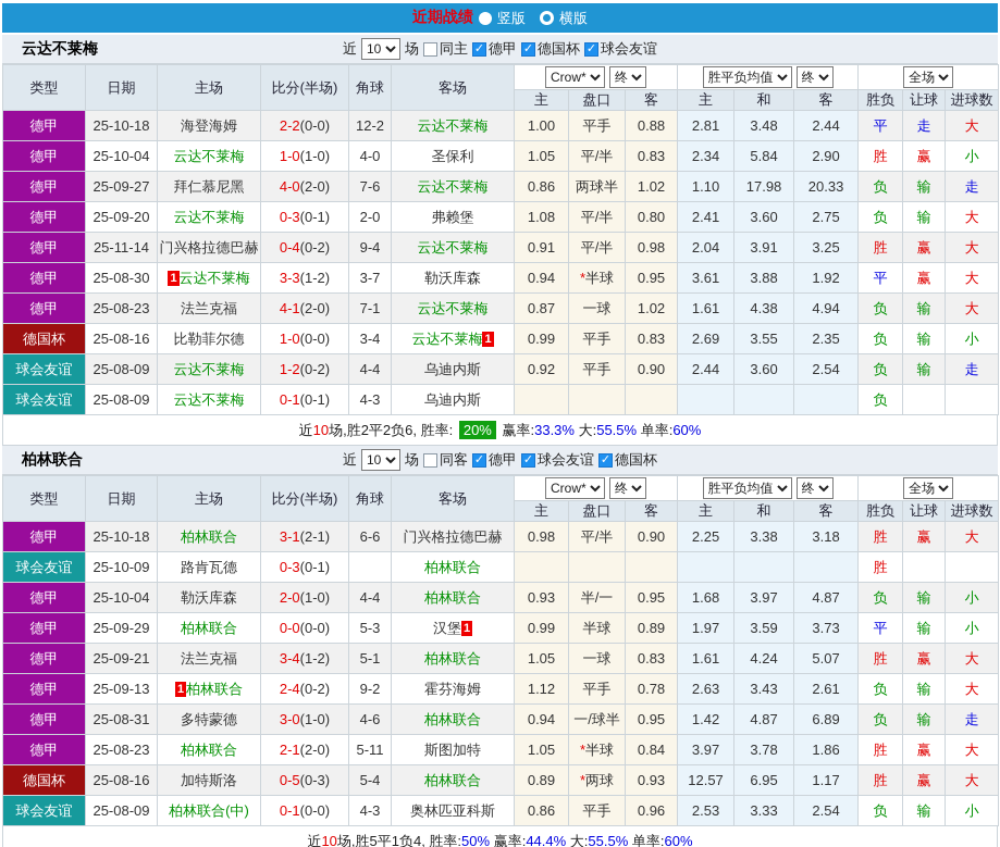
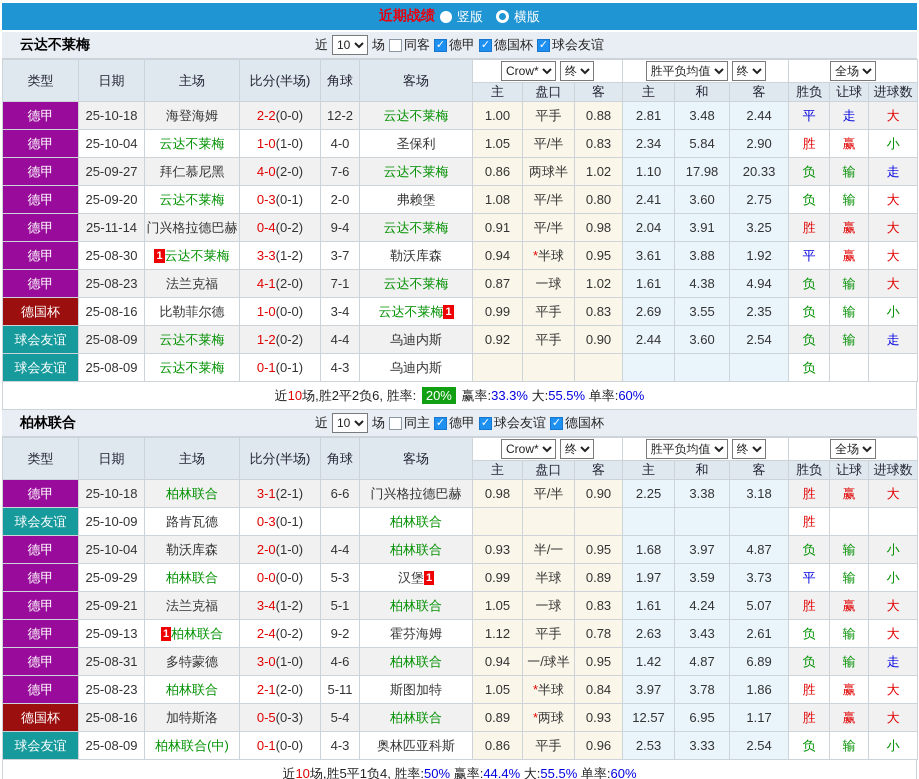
  近期战绩
  竖版
  横版
  云达不莱梅
  近
  10
  场
- 同主
+ 同客
  德甲
  德国杯
  球会友谊
  类型	日期	主场	比分(半场)	角球	客场	Crow* 终	胜平负均值 终	全场
  主	盘口	客	主	和	客	胜负	让球	进球数
  德甲	25-10-18	海登海姆	2-2(0-0)	12-2	云达不莱梅	1.00	平手	0.88	2.81	3.48	2.44	平	走	大
  德甲	25-10-04	云达不莱梅	1-0(1-0)	4-0	圣保利	1.05	平/半	0.83	2.34	5.84	2.90	胜	赢	小
  德甲	25-09-27	拜仁慕尼黑	4-0(2-0)	7-6	云达不莱梅	0.86	两球半	1.02	1.10	17.98	20.33	负	输	走
  德甲	25-09-20	云达不莱梅	0-3(0-1)	2-0	弗赖堡	1.08	平/半	0.80	2.41	3.60	2.75	负	输	大
  德甲	25-11-14	门兴格拉德巴赫	0-4(0-2)	9-4	云达不莱梅	0.91	平/半	0.98	2.04	3.91	3.25	胜	赢	大
  德甲	25-08-30	1 云达不莱梅	3-3(1-2)	3-7	勒沃库森	0.94	*半球	0.95	3.61	3.88	1.92	平	赢	大
  德甲	25-08-23	法兰克福	4-1(2-0)	7-1	云达不莱梅	0.87	一球	1.02	1.61	4.38	4.94	负	输	大
  德国杯	25-08-16	比勒菲尔德	1-0(0-0)	3-4	云达不莱梅 1	0.99	平手	0.83	2.69	3.55	2.35	负	输	小
  球会友谊	25-08-09	云达不莱梅	1-2(0-2)	4-4	乌迪内斯	0.92	平手	0.90	2.44	3.60	2.54	负	输	走
  球会友谊	25-08-09	云达不莱梅	0-1(0-1)	4-3	乌迪内斯							负
  近
  10
  场,胜2平2负6, 胜率:
  20%
  赢率:
  33.3%
  大:
  55.5%
  单率:
  60%
  柏林联合
  近
  10
  场
- 同客
+ 同主
  德甲
  球会友谊
  德国杯
  类型	日期	主场	比分(半场)	角球	客场	Crow* 终	胜平负均值 终	全场
  主	盘口	客	主	和	客	胜负	让球	进球数
  德甲	25-10-18	柏林联合	3-1(2-1)	6-6	门兴格拉德巴赫	0.98	平/半	0.90	2.25	3.38	3.18	胜	赢	大
  球会友谊	25-10-09	路肯瓦德	0-3(0-1)		柏林联合							胜
  德甲	25-10-04	勒沃库森	2-0(1-0)	4-4	柏林联合	0.93	半/一	0.95	1.68	3.97	4.87	负	输	小
  德甲	25-09-29	柏林联合	0-0(0-0)	5-3	汉堡 1	0.99	半球	0.89	1.97	3.59	3.73	平	输	小
  德甲	25-09-21	法兰克福	3-4(1-2)	5-1	柏林联合	1.05	一球	0.83	1.61	4.24	5.07	胜	赢	大
  德甲	25-09-13	1 柏林联合	2-4(0-2)	9-2	霍芬海姆	1.12	平手	0.78	2.63	3.43	2.61	负	输	大
  德甲	25-08-31	多特蒙德	3-0(1-0)	4-6	柏林联合	0.94	一/球半	0.95	1.42	4.87	6.89	负	输	走
  德甲	25-08-23	柏林联合	2-1(2-0)	5-11	斯图加特	1.05	*半球	0.84	3.97	3.78	1.86	胜	赢	大
  德国杯	25-08-16	加特斯洛	0-5(0-3)	5-4	柏林联合	0.89	*两球	0.93	12.57	6.95	1.17	胜	赢	大
  球会友谊	25-08-09	柏林联合(中)	0-1(0-0)	4-3	奥林匹亚科斯	0.86	平手	0.96	2.53	3.33	2.54	负	输	小
  近
  10
  场,胜5平1负4, 胜率:
  50%
  赢率:
  44.4%
  大:
  55.5%
  单率:
  60%
